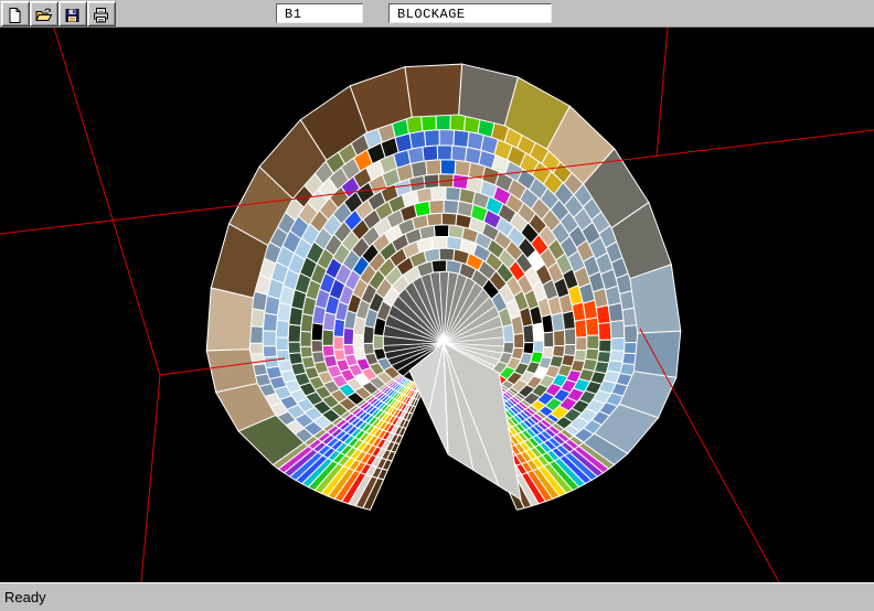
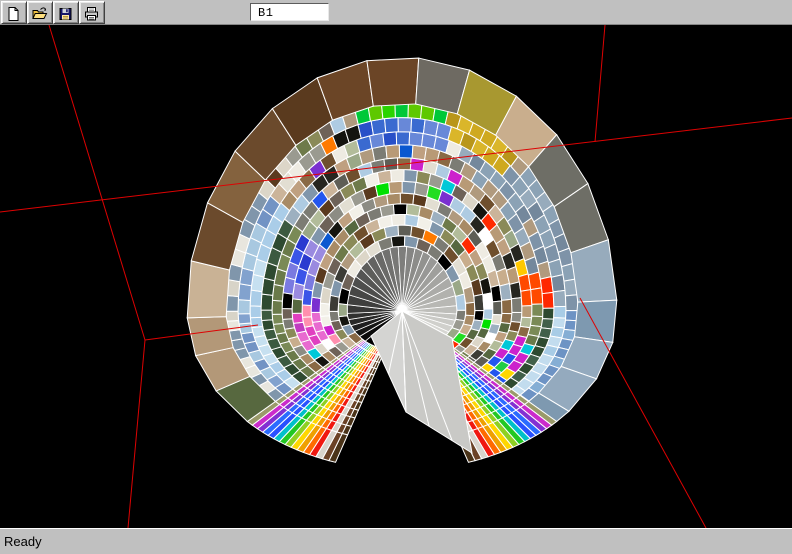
  B1
- BLOCKAGE
  Ready
